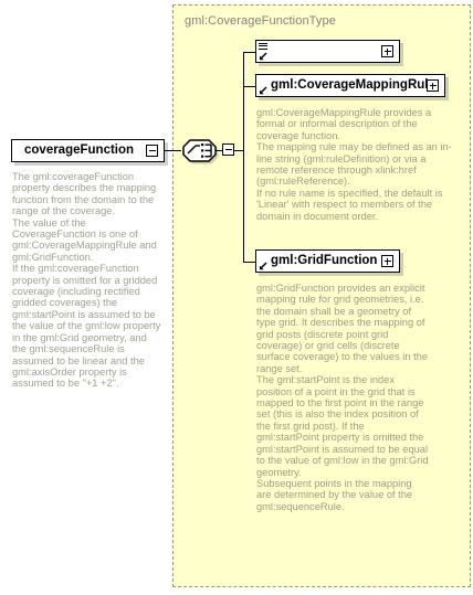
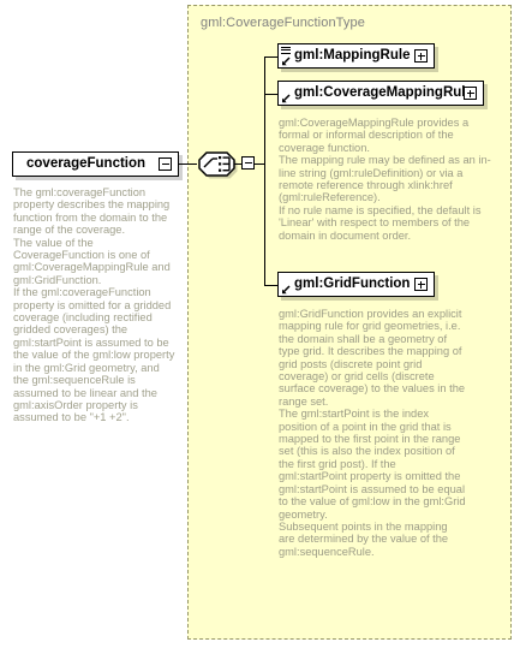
  gml:CoverageFunctionType
  coverageFunction
  The gml:coverageFunction property describes the mapping function from the domain to the range of the coverage.
  The value of the CoverageFunction is one of gml:CoverageMappingRule and gml:GridFunction.
  If the gml:coverageFunction property is omitted for a gridded coverage (including rectified gridded coverages) the gml:startPoint is assumed to be the value of the gml:low property in the gml:Grid geometry, and the gml:sequenceRule is assumed to be linear and the gml:axisOrder property is assumed to be "+1 +2".
+ gml:MappingRule
  gml:CoverageMappingRu
  gml:CoverageMappingRule provides a formal or informal description of the coverage function.
  The mapping rule may be defined as an in-line string (gml:ruleDefinition) or via a remote reference through xlink:href (gml:ruleReference).
  If no rule name is specified, the default is 'Linear' with respect to members of the domain in document order.
  gml:GridFunction
  gml:GridFunction provides an explicit mapping rule for grid geometries, i.e. the domain shall be a geometry of type grid. It describes the mapping of grid posts (discrete point grid coverage) or grid cells (discrete surface coverage) to the values in the range set.
  The gml:startPoint is the index position of a point in the grid that is mapped to the first point in the range set (this is also the index position of the first grid post). If the gml:startPoint property is omitted the gml:startPoint is assumed to be equal to the value of gml:low in the gml:Grid geometry.
  Subsequent points in the mapping are determined by the value of the gml:sequenceRule.
